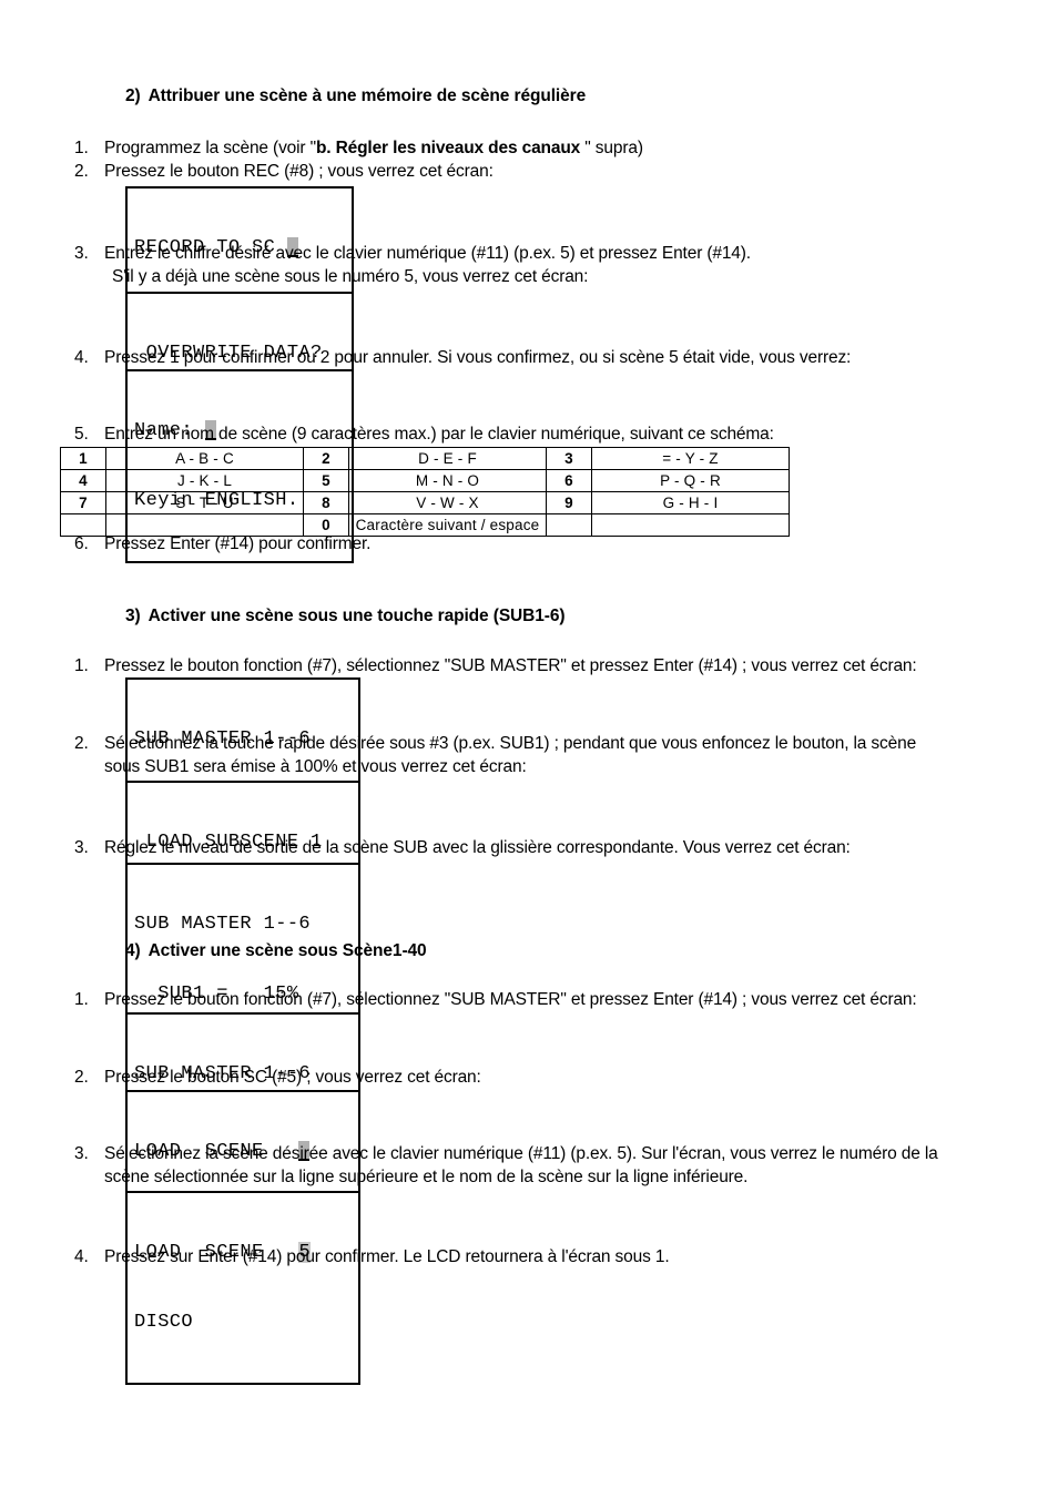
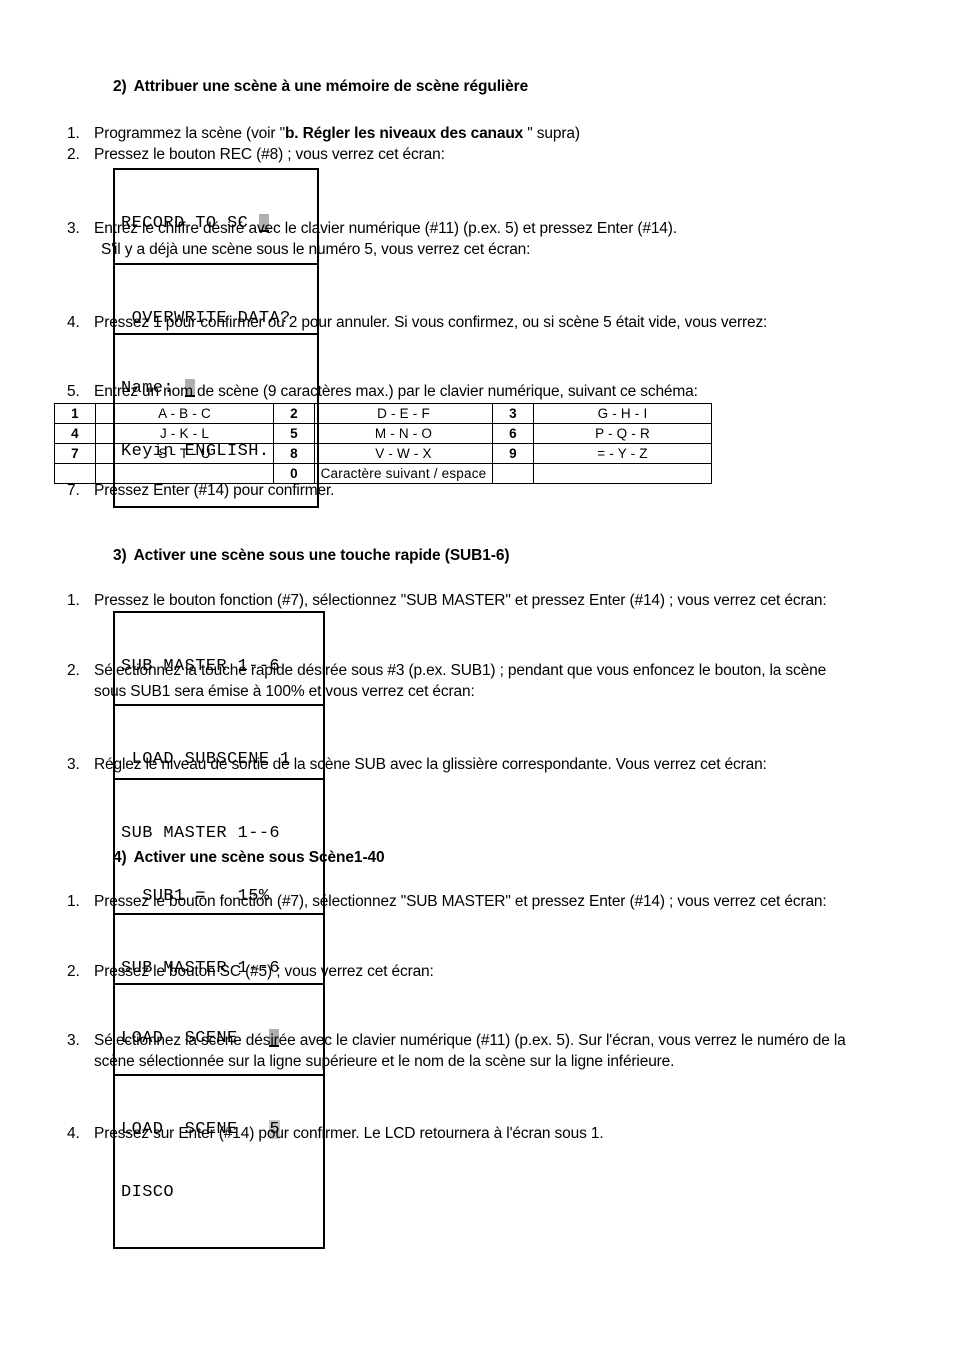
  2) Attribuer une scène à une mémoire de scène régulière
  1.
  Programmez la scène (voir "b. Régler les niveaux des canaux " supra)
  2.
  Pressez le bouton REC (#8) ; vous verrez cet écran:
  RECORD TO SC
  3.
  Entrez le chiffre désiré avec le clavier numérique (#11) (p.ex. 5) et pressez Enter (#14).
  S'il y a déjà une scène sous le numéro 5, vous verrez cet écran:
  OVERWRITE DATA?
  4.
  Pressez 1 pour confirmer ou 2 pour annuler. Si vous confirmez, ou si scène 5 était vide, vous verrez:
  Name:
  Keyin ENGLISH.
  5.
  Entrez un nom de scène (9 caractères max.) par le clavier numérique, suivant ce schéma:
- 1	A - B - C	2	D - E - F	3	= - Y - Z
+ 1	A - B - C	2	D - E - F	3	G - H - I
  4	J - K - L	5	M - N - O	6	P - Q - R
- 7	S - T - U	8	V - W - X	9	G - H - I
+ 7	S - T - U	8	V - W - X	9	= - Y - Z
  		0	Caractère suivant / espace
- 6.
+ 7.
  Pressez Enter (#14) pour confirmer.
  3) Activer une scène sous une touche rapide (SUB1-6)
  1.
  Pressez le bouton fonction (#7), sélectionnez "SUB MASTER" et pressez Enter (#14) ; vous verrez cet écran:
  SUB MASTER 1--6
  2.
  Sélectionnez la touche rapide désirée sous #3 (p.ex. SUB1) ; pendant que vous enfoncez le bouton, la scène
  sous SUB1 sera émise à 100% et vous verrez cet écran:
  LOAD SUBSCENE 1
  3.
  Réglez le niveau de sortie de la scène SUB avec la glissière correspondante. Vous verrez cet écran:
  SUB MASTER 1--6
  SUB1 = 15%
  4) Activer une scène sous Scène1-40
  1.
  Pressez le bouton fonction (#7), sélectionnez "SUB MASTER" et pressez Enter (#14) ; vous verrez cet écran:
  SUB MASTER 1--6
  2.
  Pressez le bouton SC (#5) ; vous verrez cet écran:
  LOAD SCENE
  3.
  Sélectionnez la scène désirée avec le clavier numérique (#11) (p.ex. 5). Sur l'écran, vous verrez le numéro de la
  scène sélectionnée sur la ligne supérieure et le nom de la scène sur la ligne inférieure.
  LOAD SCENE 5
  DISCO
  4.
  Pressez sur Enter (#14) pour confirmer. Le LCD retournera à l'écran sous 1.
